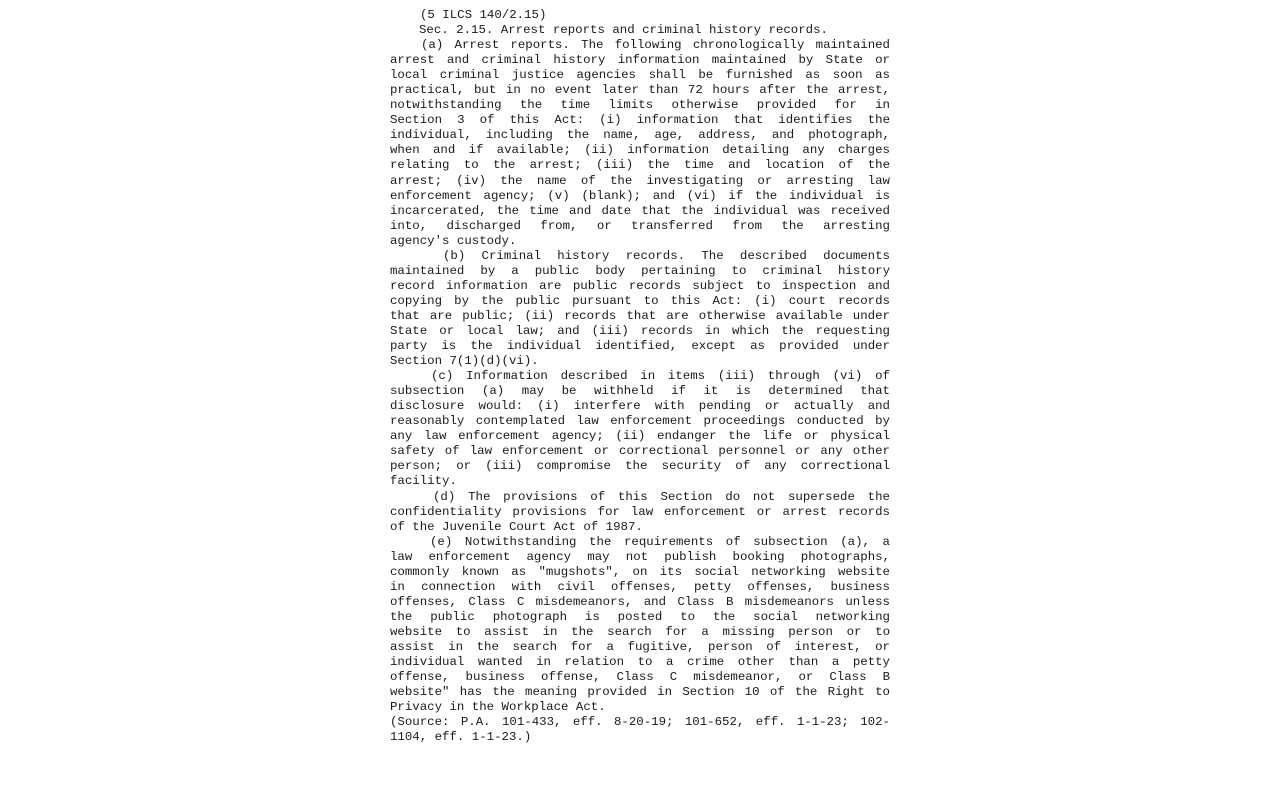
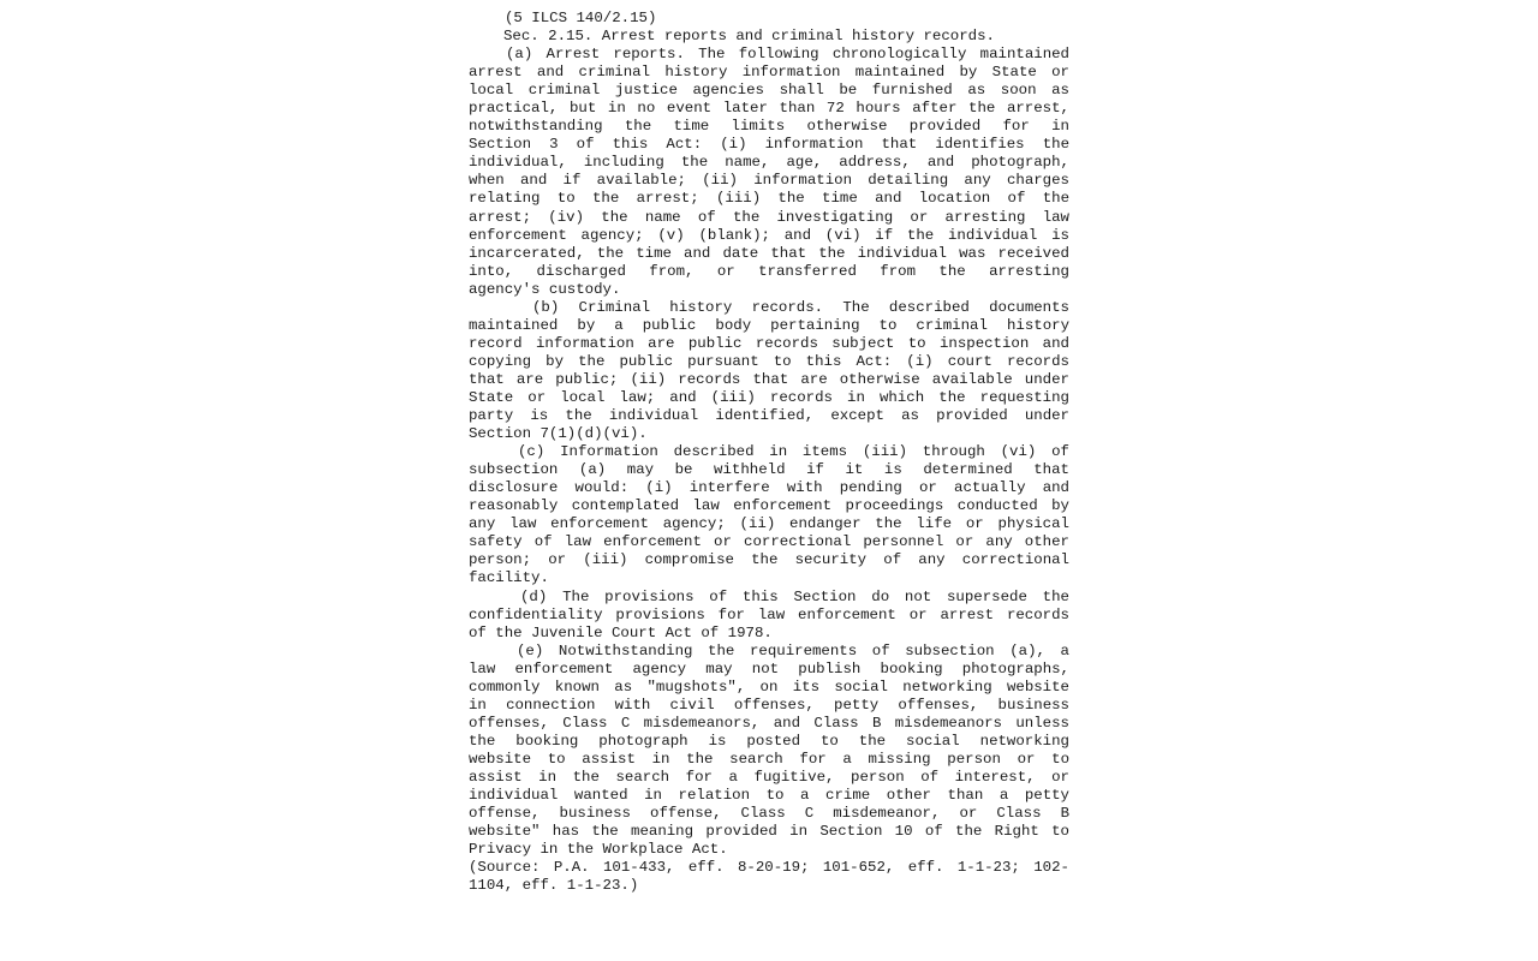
  (5 ILCS 140/2.15)
  Sec. 2.15. Arrest reports and criminal history records.
  (a) Arrest reports. The following chronologically maintained
  arrest and criminal history information maintained by State or
  local criminal justice agencies shall be furnished as soon as
  practical, but in no event later than 72 hours after the arrest,
  notwithstanding the time limits otherwise provided for in
  Section 3 of this Act: (i) information that identifies the
  individual, including the name, age, address, and photograph,
  when and if available; (ii) information detailing any charges
  relating to the arrest; (iii) the time and location of the
  arrest; (iv) the name of the investigating or arresting law
  enforcement agency; (v) (blank); and (vi) if the individual is
  incarcerated, the time and date that the individual was received
  into, discharged from, or transferred from the arresting
  agency's custody.
  (b) Criminal history records. The described documents
  maintained by a public body pertaining to criminal history
  record information are public records subject to inspection and
  copying by the public pursuant to this Act: (i) court records
  that are public; (ii) records that are otherwise available under
  State or local law; and (iii) records in which the requesting
  party is the individual identified, except as provided under
  Section 7(1)(d)(vi).
  (c) Information described in items (iii) through (vi) of
  subsection (a) may be withheld if it is determined that
  disclosure would: (i) interfere with pending or actually and
  reasonably contemplated law enforcement proceedings conducted by
  any law enforcement agency; (ii) endanger the life or physical
  safety of law enforcement or correctional personnel or any other
  person; or (iii) compromise the security of any correctional
  facility.
  (d) The provisions of this Section do not supersede the
  confidentiality provisions for law enforcement or arrest records
- of the Juvenile Court Act of 1987.
+ of the Juvenile Court Act of 1978.
  (e) Notwithstanding the requirements of subsection (a), a
  law enforcement agency may not publish booking photographs,
  commonly known as "mugshots", on its social networking website
  in connection with civil offenses, petty offenses, business
  offenses, Class C misdemeanors, and Class B misdemeanors unless
- the public photograph is posted to the social networking
+ the booking photograph is posted to the social networking
  website to assist in the search for a missing person or to
  assist in the search for a fugitive, person of interest, or
  individual wanted in relation to a crime other than a petty
  offense, business offense, Class C misdemeanor, or Class B
  website" has the meaning provided in Section 10 of the Right to
  Privacy in the Workplace Act.
  (Source: P.A. 101-433, eff. 8-20-19; 101-652, eff. 1-1-23; 102-
  1104, eff. 1-1-23.)
